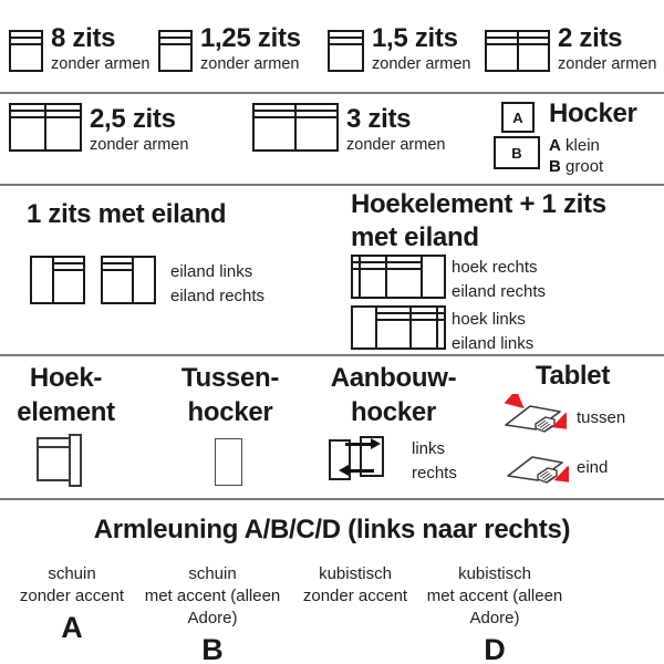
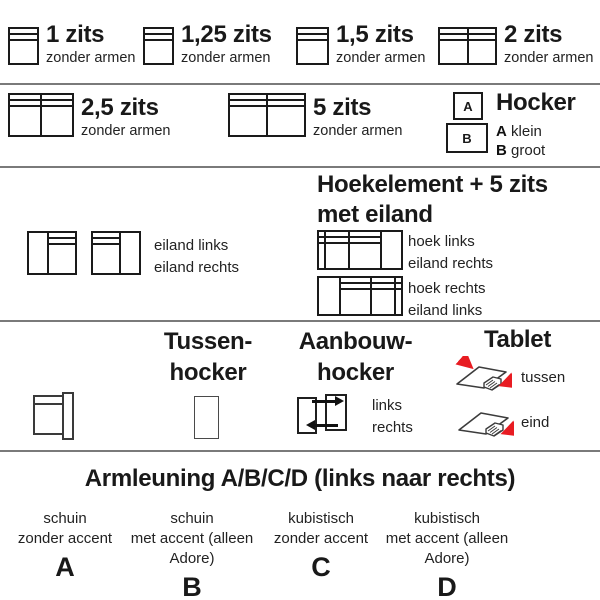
- 8 zits
+ 1 zits
  zonder armen
  1,25 zits
  zonder armen
  1,5 zits
  zonder armen
  2 zits
  zonder armen
  2,5 zits
  zonder armen
- 3 zits
+ 5 zits
  zonder armen
  A
  B
  Hocker
  A klein
  B groot
- 1 zits met eiland
  eiland links
  eiland rechts
- Hoekelement + 1 zits
+ Hoekelement + 5 zits
  met eiland
- hoek rechts
+ hoek links
  eiland rechts
- hoek links
+ hoek rechts
  eiland links
- Hoek-
- element
  Tussen-
  hocker
  Aanbouw-
  hocker
  links
  rechts
  Tablet
  tussen
  eind
  Armleuning A/B/C/D (links naar rechts)
  schuin
  zonder accent
  A
  schuin
  met accent (alleen Adore)
  B
  kubistisch
  zonder accent
+ C
  kubistisch
  met accent (alleen Adore)
  D
